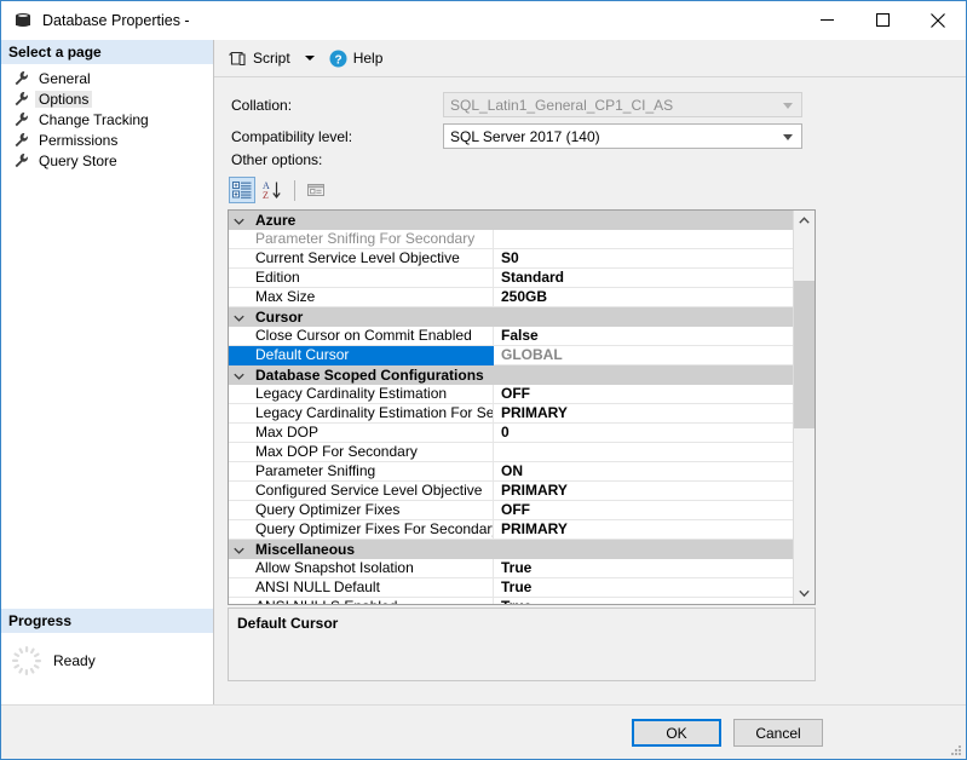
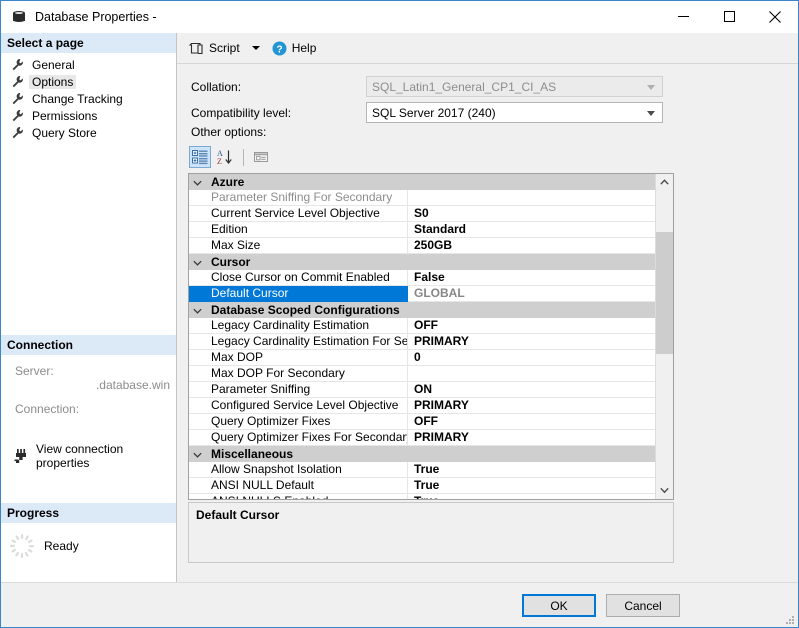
  Database Properties -
  Select a page
  General
  Options
  Change Tracking
  Permissions
  Query Store
+ Connection
+ Server:
+ .database.win
+ Connection:
+ View connection properties
  Progress
  Ready
  Script
  ?
  Help
  Collation:
  SQL_Latin1_General_CP1_CI_AS
  Compatibility level:
- SQL Server 2017 (140)
+ SQL Server 2017 (240)
  Other options:
  A
  Z
  Azure
  Parameter Sniffing For Secondary
  Current Service Level Objective
  S0
  Edition
  Standard
  Max Size
  250GB
  Cursor
  Close Cursor on Commit Enabled
  False
  Default Cursor
  GLOBAL
  Database Scoped Configurations
  Legacy Cardinality Estimation
  OFF
  Legacy Cardinality Estimation For Se
  PRIMARY
  Max DOP
  0
  Max DOP For Secondary
  Parameter Sniffing
  ON
  Configured Service Level Objective
  PRIMARY
  Query Optimizer Fixes
  OFF
  Query Optimizer Fixes For Secondar
  PRIMARY
  Miscellaneous
  Allow Snapshot Isolation
  True
  ANSI NULL Default
  True
  Default Cursor
  OK
  Cancel
